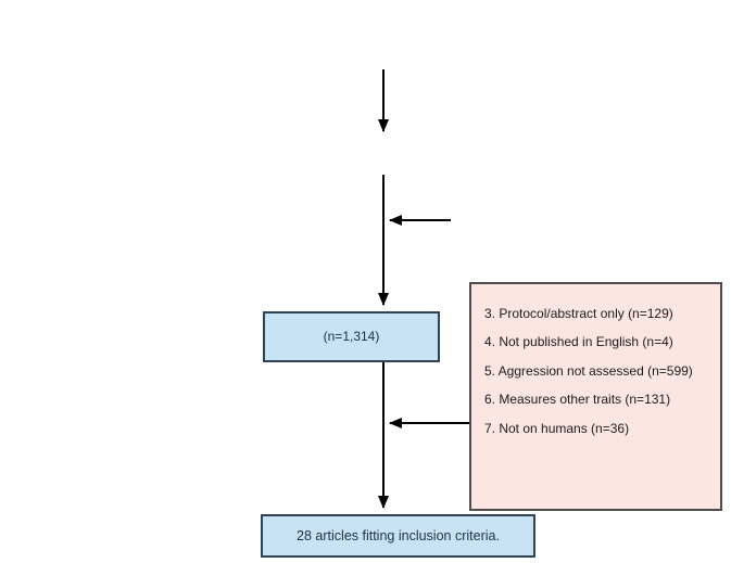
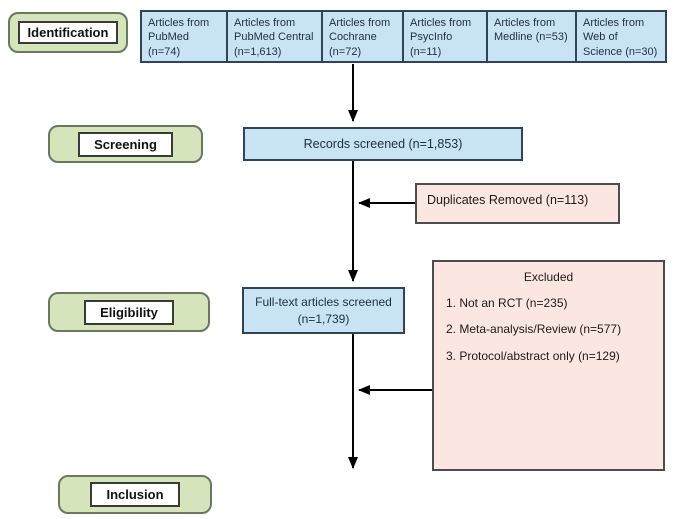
+ Identification
+ Screening
+ Eligibility
+ Inclusion
+ Articles from PubMed (n=74)
+ Articles from PubMed Central (n=1,613)
+ Articles from Cochrane (n=72)
+ Articles from PsycInfo (n=11)
+ Articles from Medline (n=53)
+ Articles from Web of Science (n=30)
+ Records screened (n=1,853)
+ Duplicates Removed (n=113)
+ Full-text articles screened
- (n=1,314)
+ (n=1,739)
+ Excluded
+ 1. Not an RCT (n=235)
+ 2. Meta-analysis/Review (n=577)
  3. Protocol/abstract only (n=129)
- 4. Not published in English (n=4)
- 5. Aggression not assessed (n=599)
- 6. Measures other traits (n=131)
- 7. Not on humans (n=36)
- 28 articles fitting inclusion criteria.
